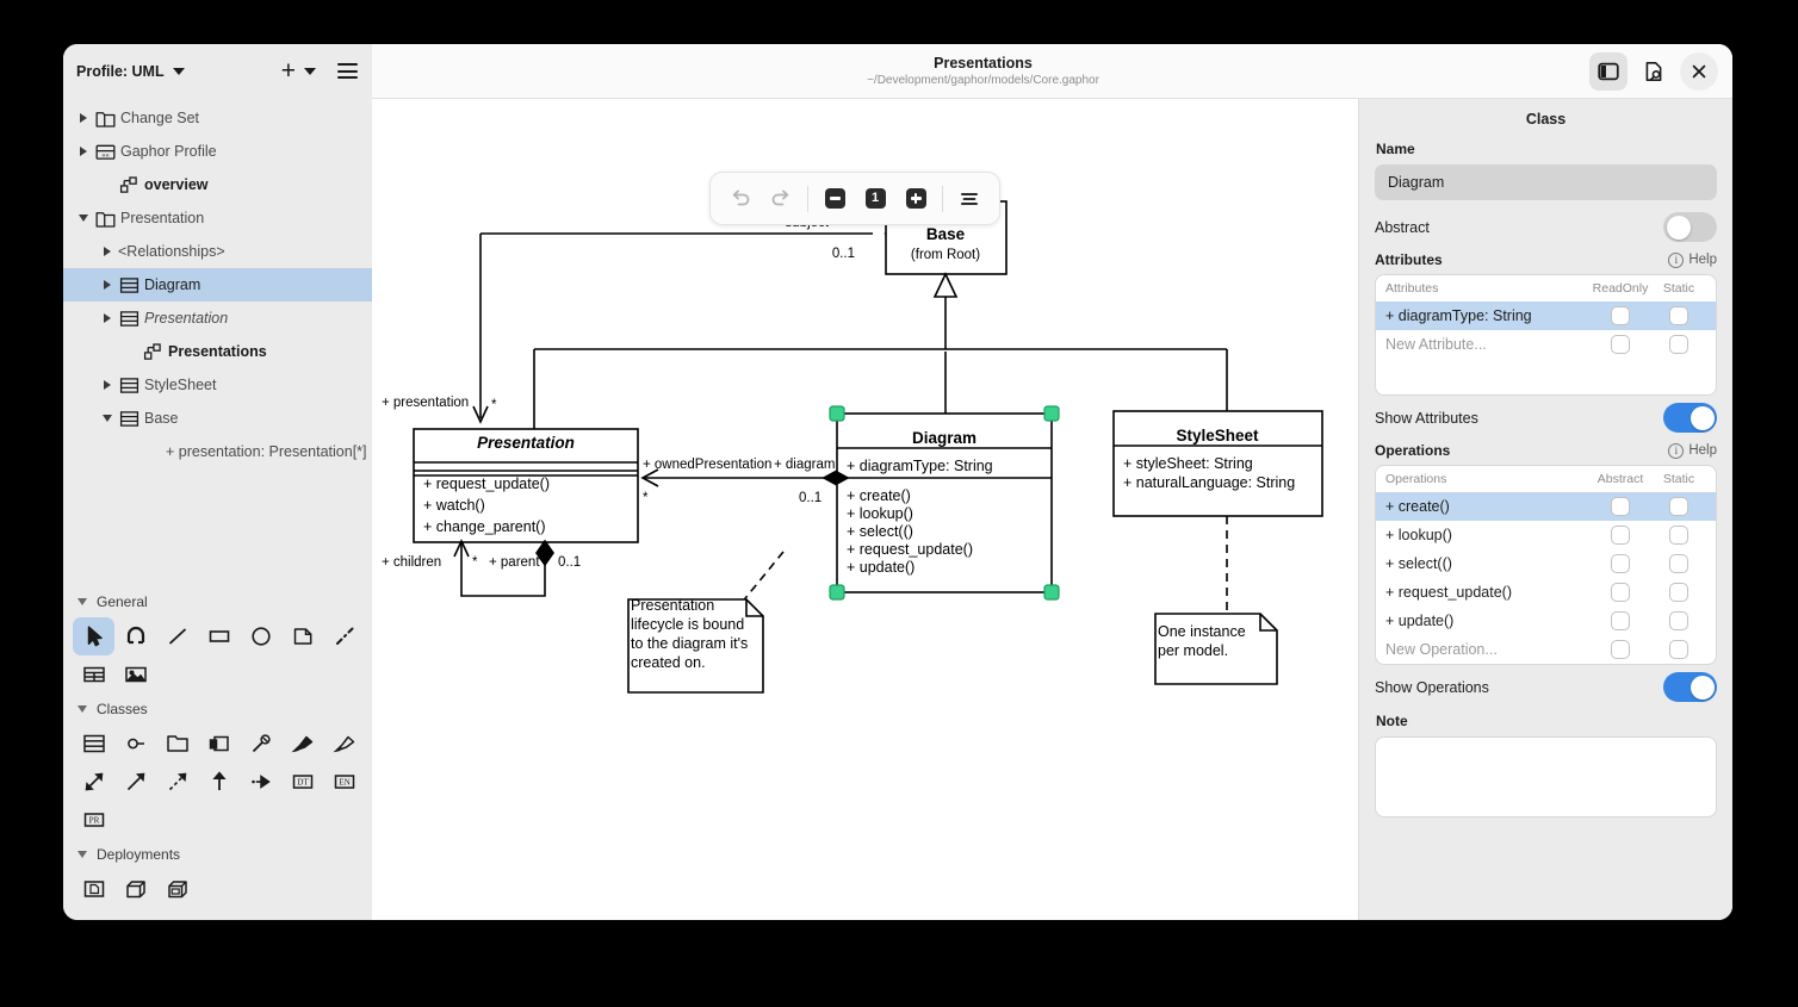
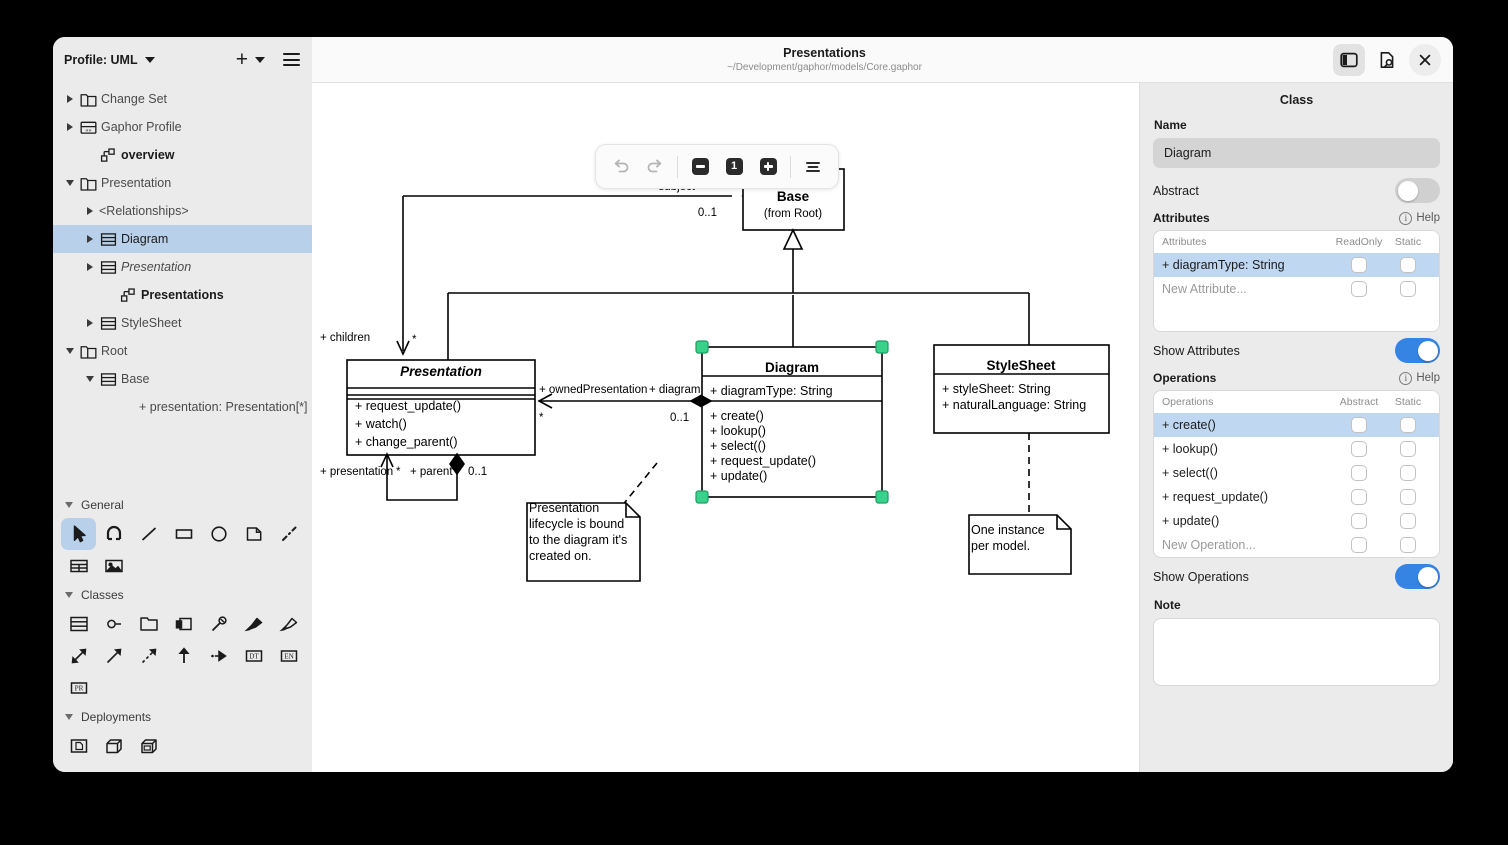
  Profile: UML
  +
  Change Set
  Gaphor Profile
  overview
  Presentation
  <Relationships>
  Diagram
  Presentation
  Presentations
  StyleSheet
+ Root
  Base
  + presentation: Presentation[*]
  General
  Classes
  DT
  EN
  PR
  Deployments
  Presentations
  ~/Development/gaphor/models/Core.gaphor
  1
  Base
  (from Root)
  Presentation
  + request_update()
  + watch()
  + change_parent()
  Diagram
  + diagramType: String
  + create()
  + lookup()
  + select(()
  + request_update()
  + update()
  StyleSheet
  + styleSheet: String
  + naturalLanguage: String
  Presentation
  lifecycle is bound
  to the diagram it's
  created on.
  One instance
  per model.
  0..1
- + presentation
+ + children
  *
  + ownedPresentation
  *
  + diagram
  0..1
- + children
+ + presentation
  *
  + parent
  0..1
  Class
  Name
  Diagram
  Abstract
  Attributes
  i
  Help
  Attributes
  ReadOnly
  Static
  + diagramType: String
  New Attribute...
  Show Attributes
  Operations
  i
  Help
  Operations
  Abstract
  Static
  + create()
  + lookup()
  + select(()
  + request_update()
  + update()
  New Operation...
  Show Operations
  Note
